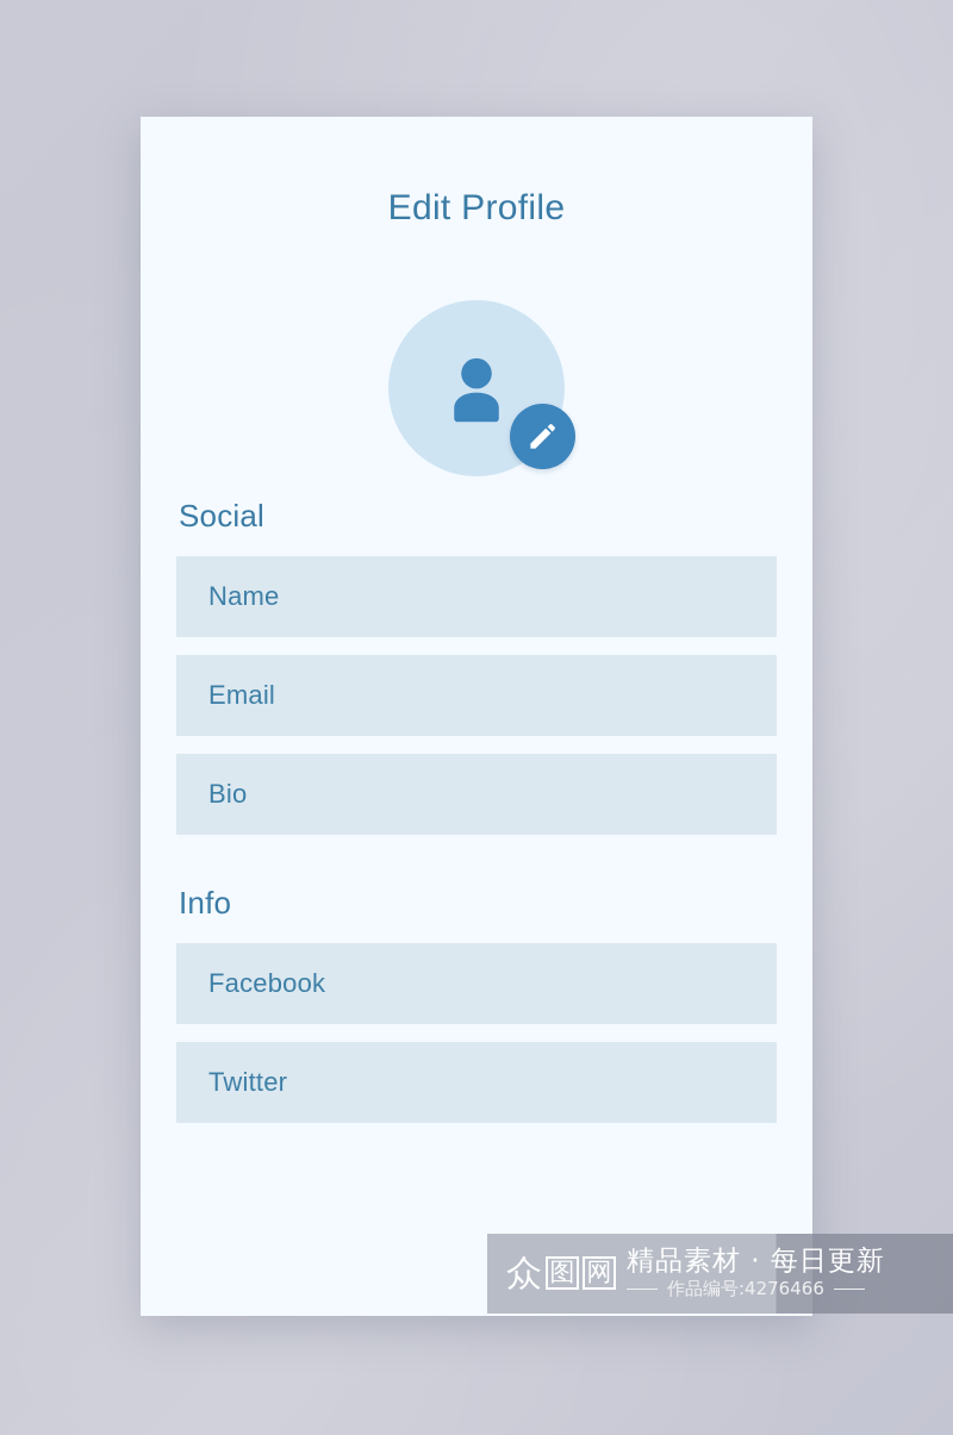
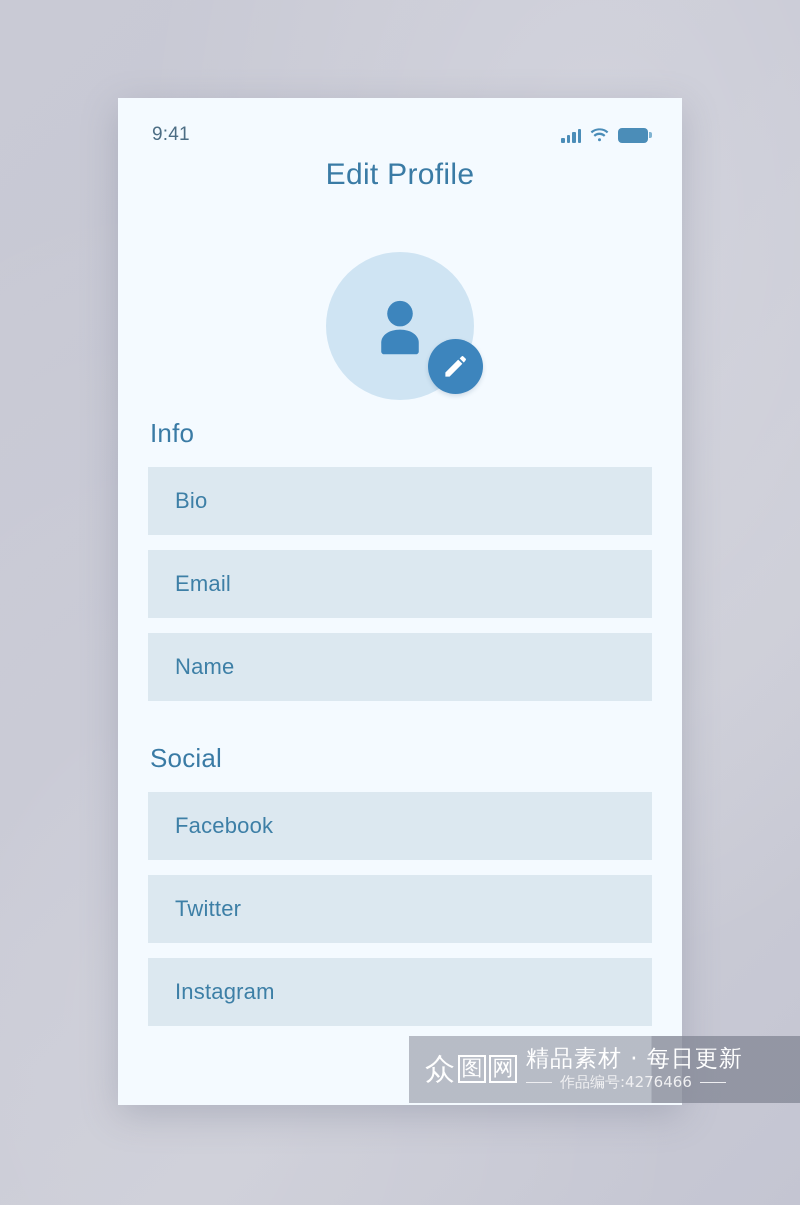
+ 9:41
  Edit Profile
- Social
+ Info
- Name
+ Bio
  Email
- Bio
+ Name
- Info
+ Social
  Facebook
  Twitter
+ Instagram
  众
  图
  网
  精品素材 · 每日更新
  作品编号:4276466
